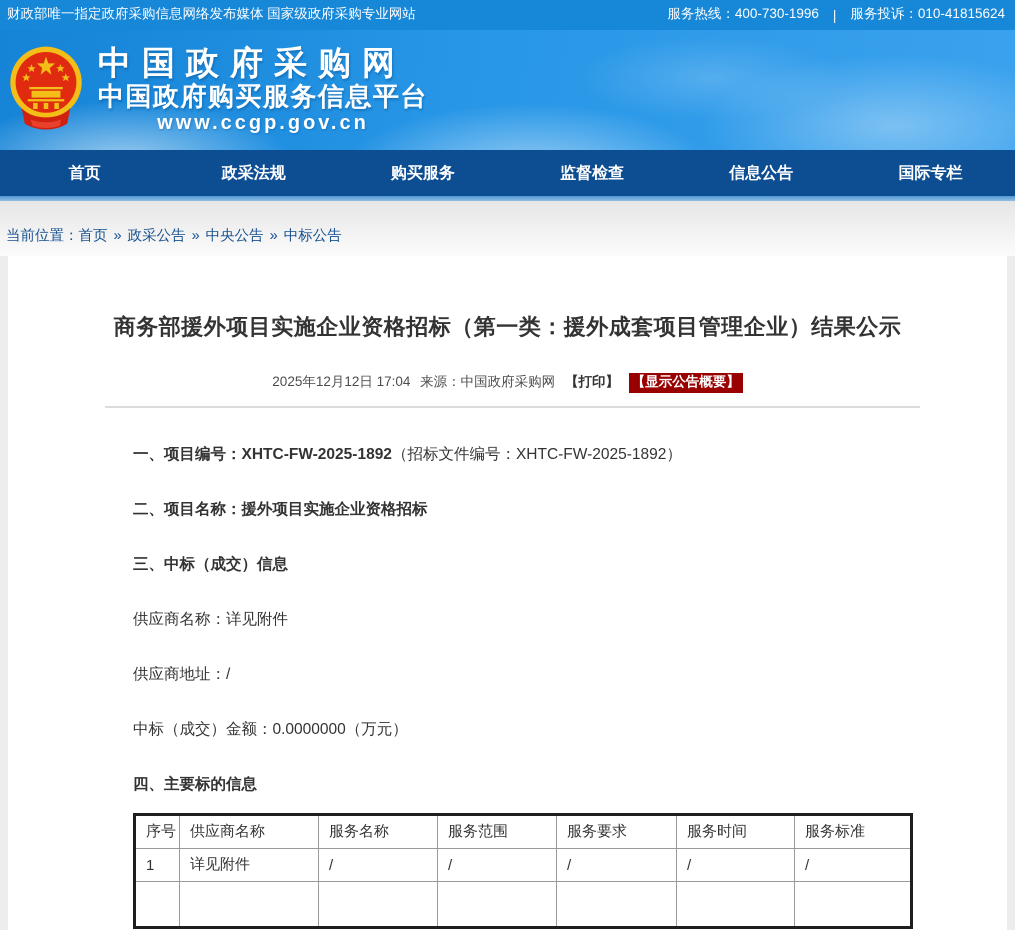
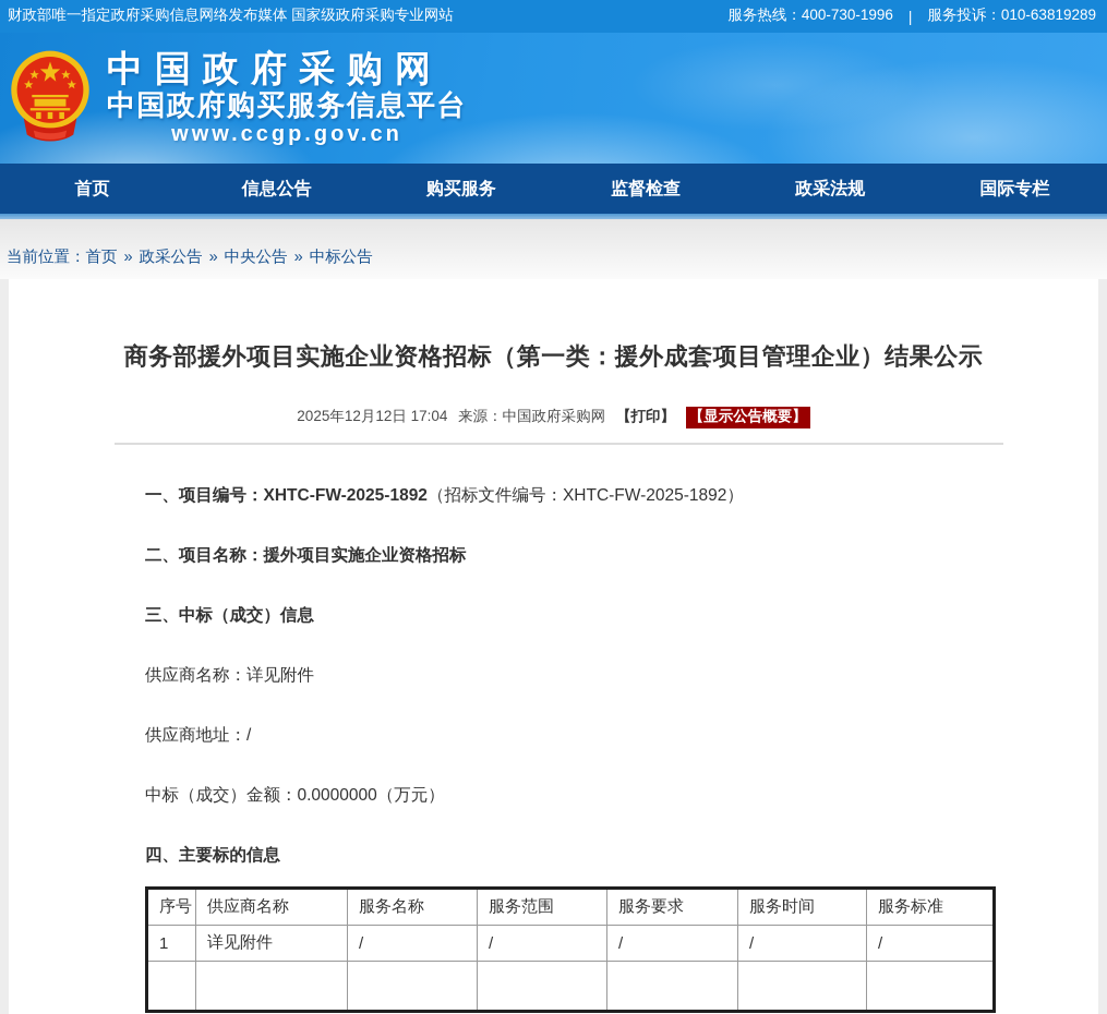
  财政部唯一指定政府采购信息网络发布媒体 国家级政府采购专业网站
  服务热线：400-730-1996
  |
- 服务投诉：010-41815624
+ 服务投诉：010-63819289
  中国政府采购网
  中国政府购买服务信息平台
  www.ccgp.gov.cn
  首页
- 政采法规
+ 信息公告
  购买服务
  监督检查
- 信息公告
+ 政采法规
  国际专栏
  当前位置：首页 » 政采公告 » 中央公告 » 中标公告
  商务部援外项目实施企业资格招标（第一类：援外成套项目管理企业）结果公示
  2025年12月12日 17:04 来源：中国政府采购网 【打印】 【显示公告概要】
  一、项目编号：XHTC-FW-2025-1892（招标文件编号：XHTC-FW-2025-1892）
  二、项目名称：援外项目实施企业资格招标
  三、中标（成交）信息
  供应商名称：详见附件
  供应商地址：/
  中标（成交）金额：0.0000000（万元）
  四、主要标的信息
  序号	供应商名称	服务名称	服务范围	服务要求	服务时间	服务标准
  1	详见附件	/	/	/	/	/
